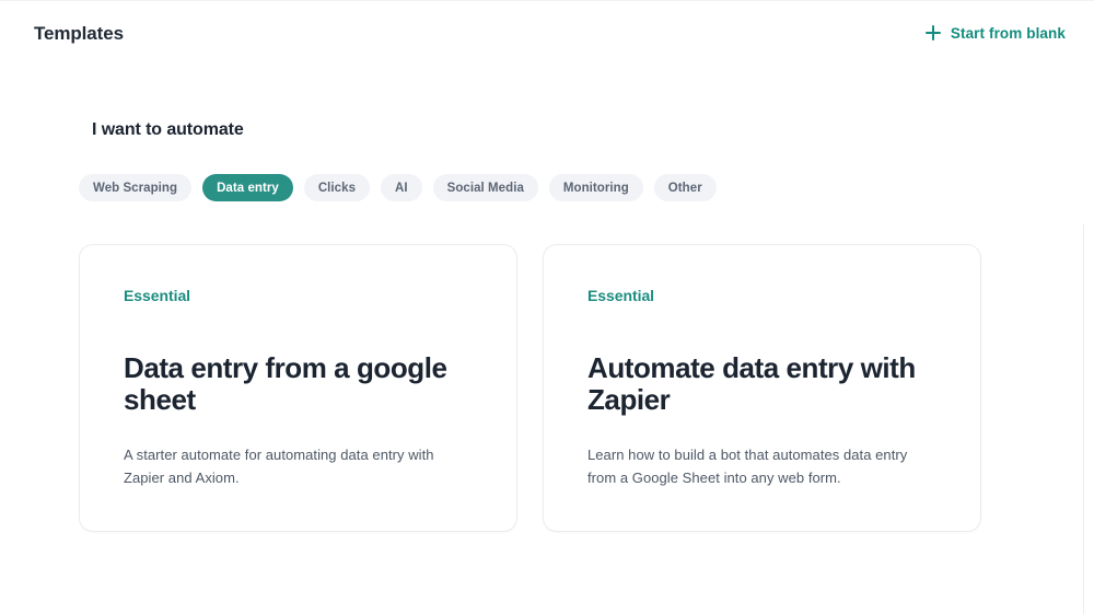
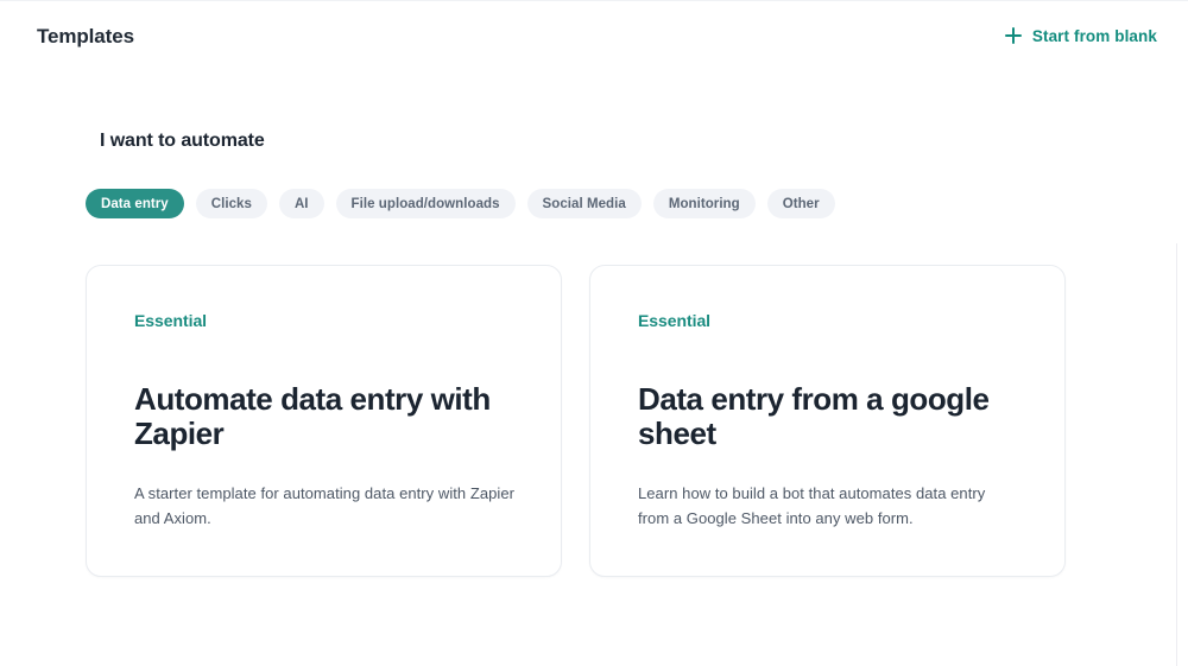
  Templates
  Start from blank
  I want to automate
- Web Scraping
  Data entry
  Clicks
  AI
+ File upload/downloads
  Social Media
  Monitoring
  Other
  Essential
- Data entry from a google sheet
+ Automate data entry with Zapier
- A starter automate for automating data entry with Zapier and Axiom.
+ A starter template for automating data entry with Zapier and Axiom.
  Essential
- Automate data entry with Zapier
+ Data entry from a google sheet
  Learn how to build a bot that automates data entry from a Google Sheet into any web form.
